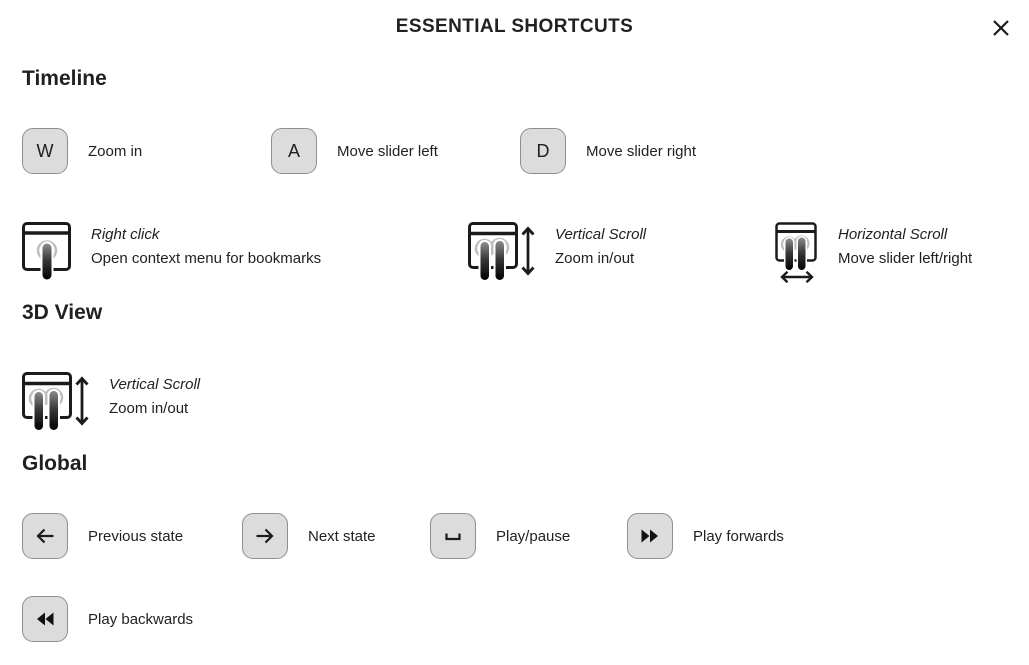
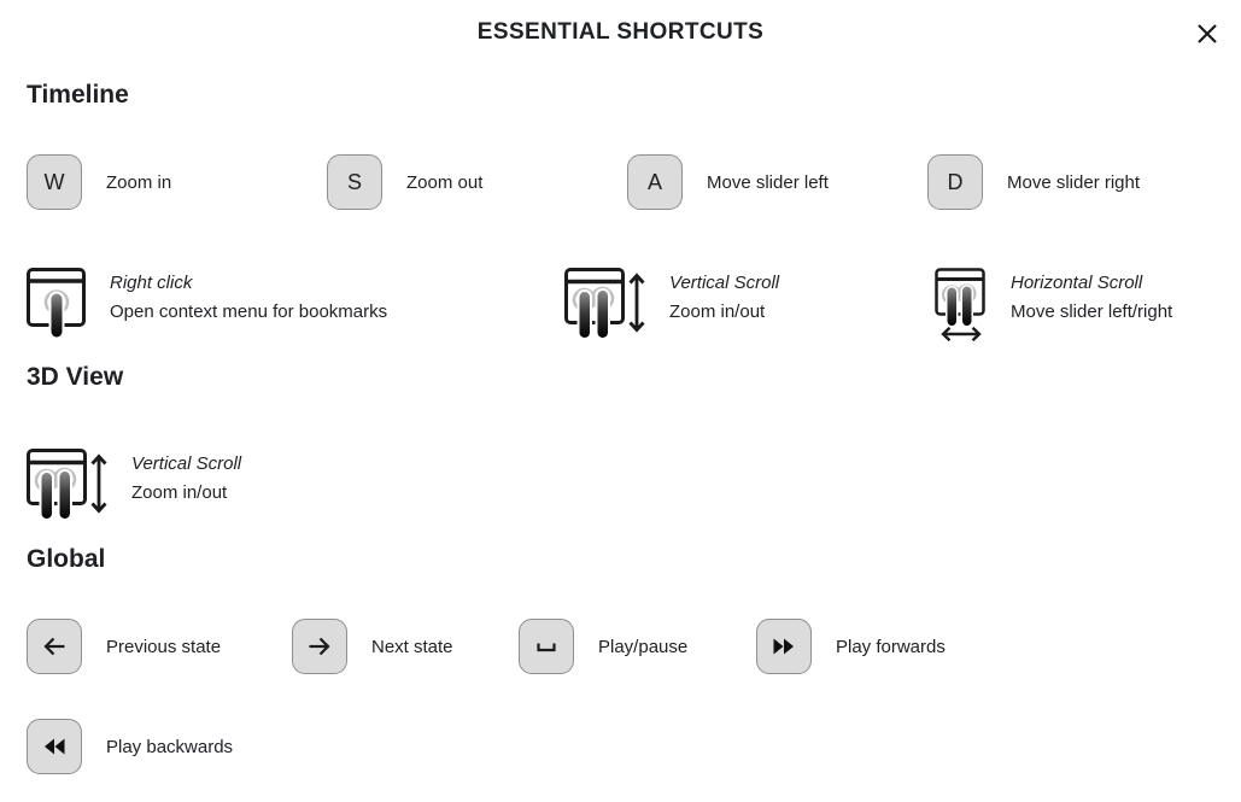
  ESSENTIAL SHORTCUTS
  Timeline
  W
  Zoom in
+ S
+ Zoom out
  A
  Move slider left
  D
  Move slider right
  Right click
  Open context menu for bookmarks
  Vertical Scroll
  Zoom in/out
  Horizontal Scroll
  Move slider left/right
  3D View
  Vertical Scroll
  Zoom in/out
  Global
  Previous state
  Next state
  Play/pause
  Play forwards
  Play backwards
